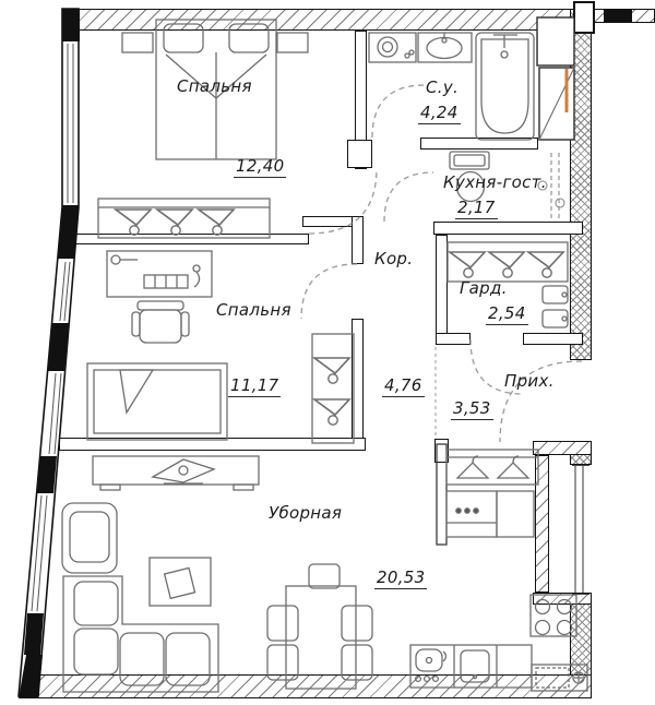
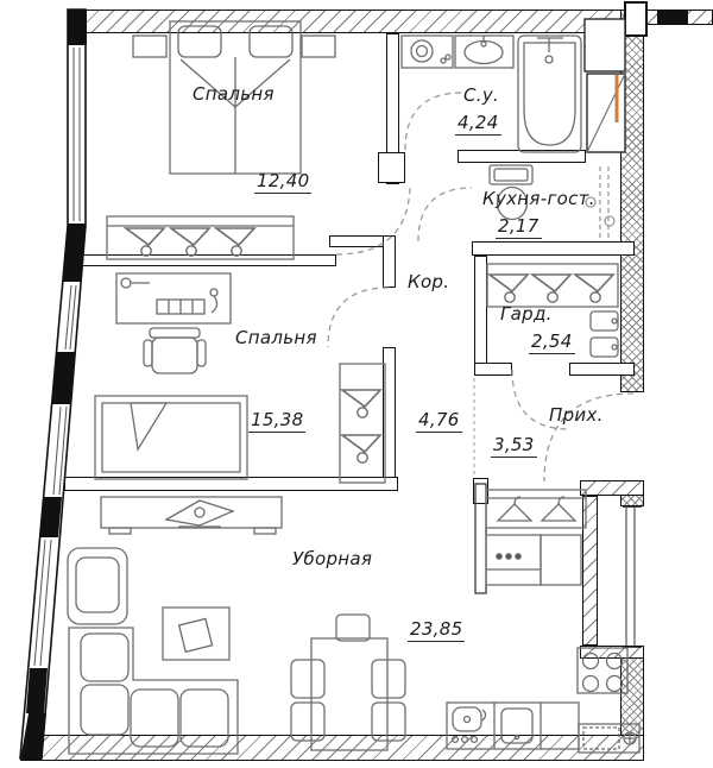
  Спальня
  12,40
  С.у.
  4,24
  Кухня-гост.
  2,17
  Кор.
  4,76
  Гард.
  2,54
  Спальня
- 11,17
+ 15,38
  Прих.
  3,53
  Уборная
- 20,53
+ 23,85
